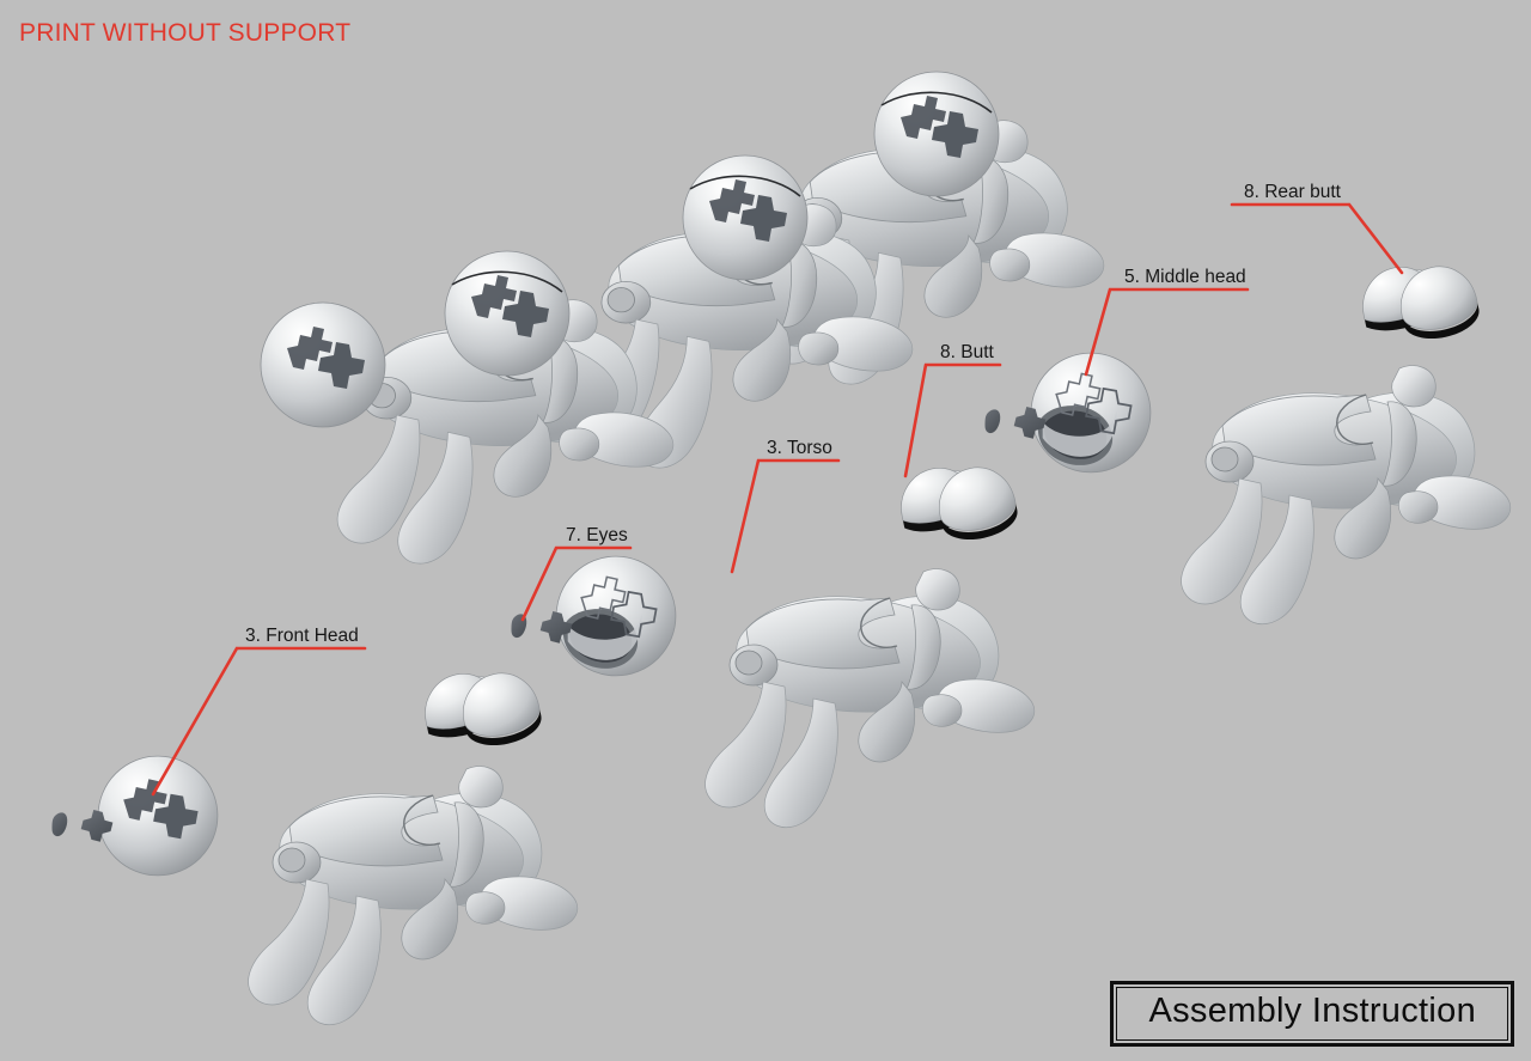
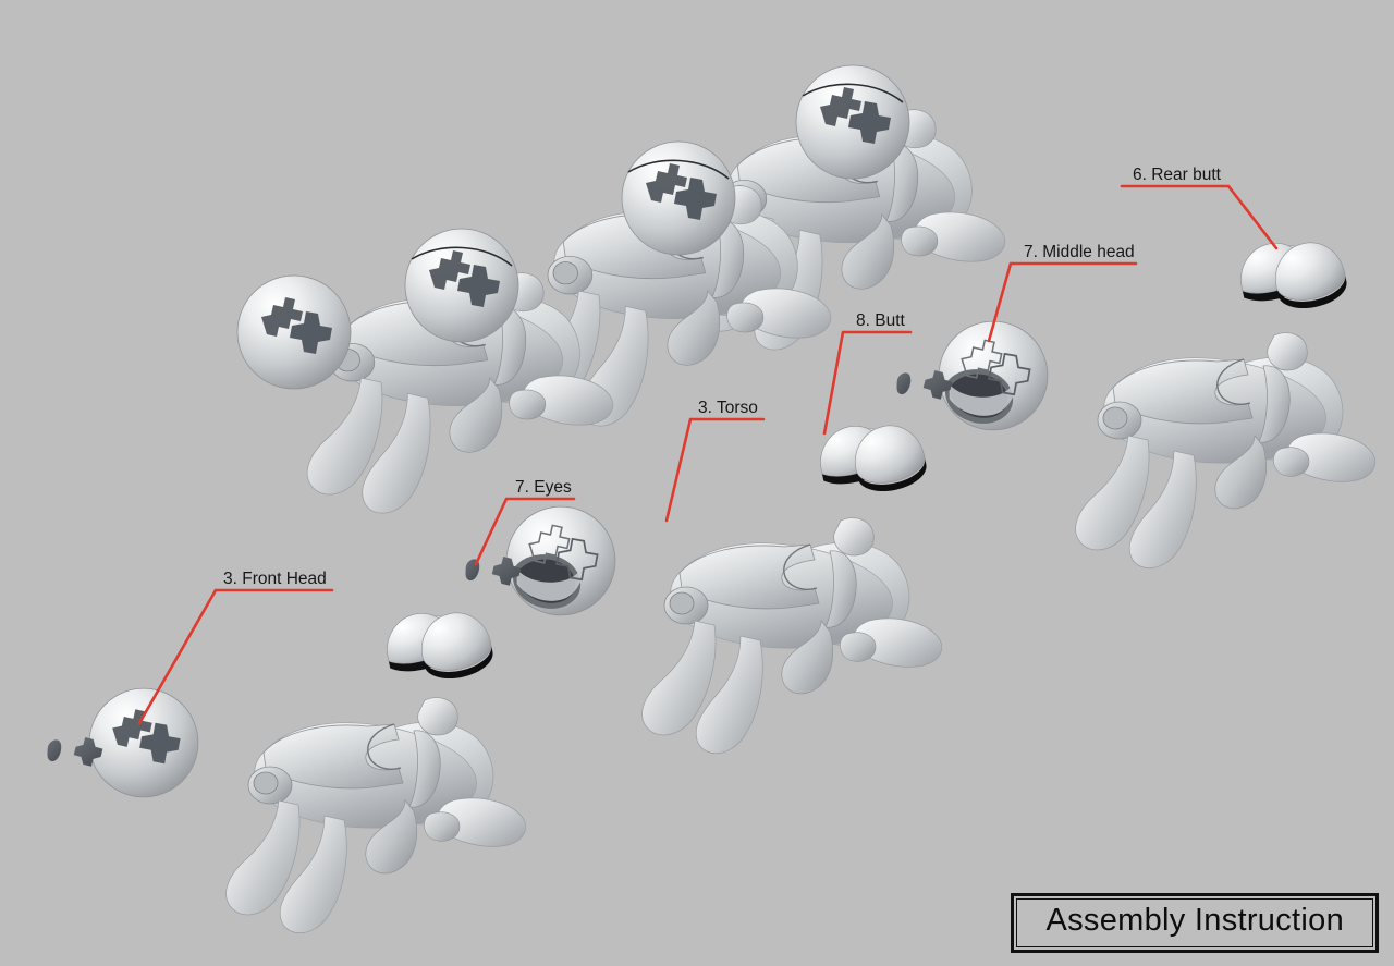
- PRINT WITHOUT SUPPORT
  3. Front Head
  7. Eyes
  3. Torso
  8. Butt
- 5. Middle head
+ 7. Middle head
- 8. Rear butt
+ 6. Rear butt
  Assembly Instruction
